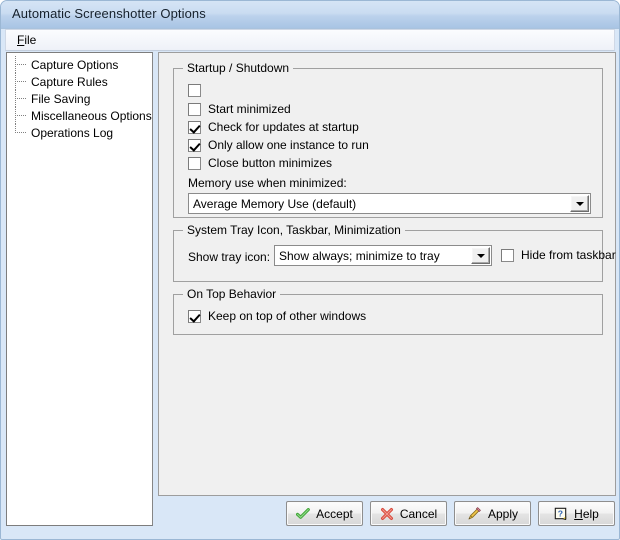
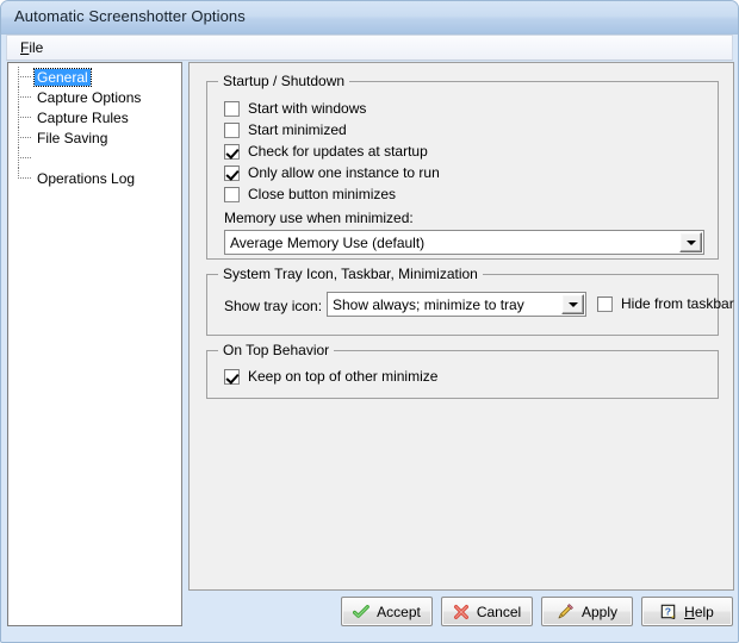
  Automatic Screenshotter Options
  File
+ General
  Capture Options
  Capture Rules
  File Saving
- Miscellaneous Options
  Operations Log
  Startup / Shutdown
+ Start with windows
  Start minimized
  Check for updates at startup
  Only allow one instance to run
  Close button minimizes
  Memory use when minimized:
  Average Memory Use (default)
  System Tray Icon, Taskbar, Minimization
  Show tray icon:
  Show always; minimize to tray
  Hide from taskbar
  On Top Behavior
- Keep on top of other windows
+ Keep on top of other minimize
  Accept
  Cancel
  Apply
  ?
  Help
